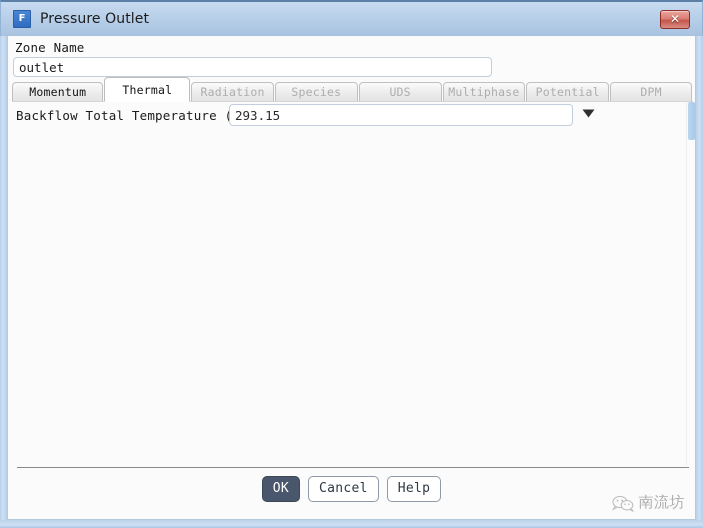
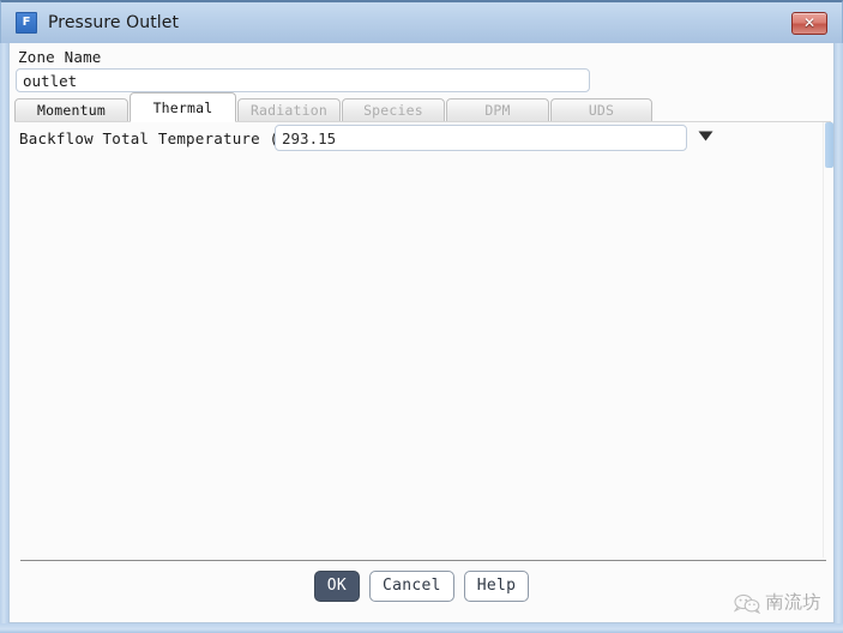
  F
  Pressure Outlet
  ✕
  Zone Name
  outlet
  Momentum
  Thermal
  Radiation
  Species
- UDS
+ DPM
- Multiphase
- Potential
- DPM
+ UDS
  Backflow Total Temperature
  293.15
  OK
  Cancel
  Help
  南流坊
